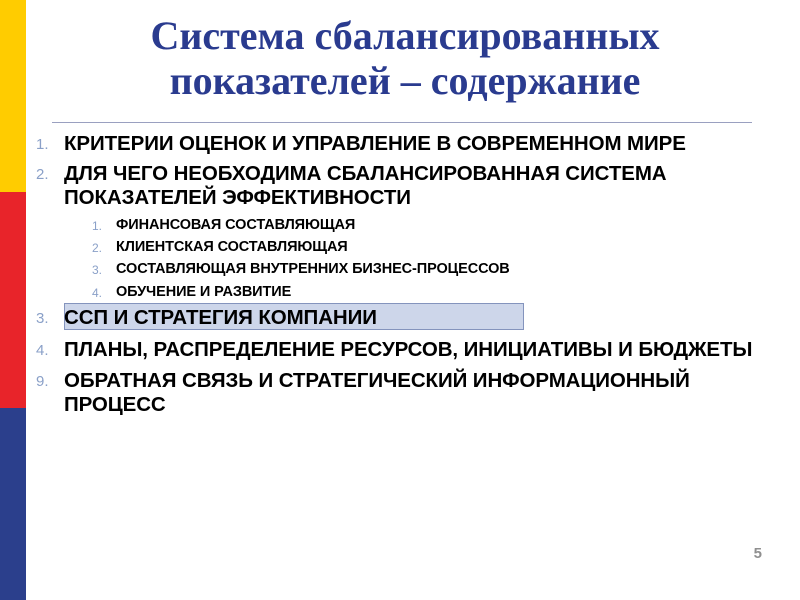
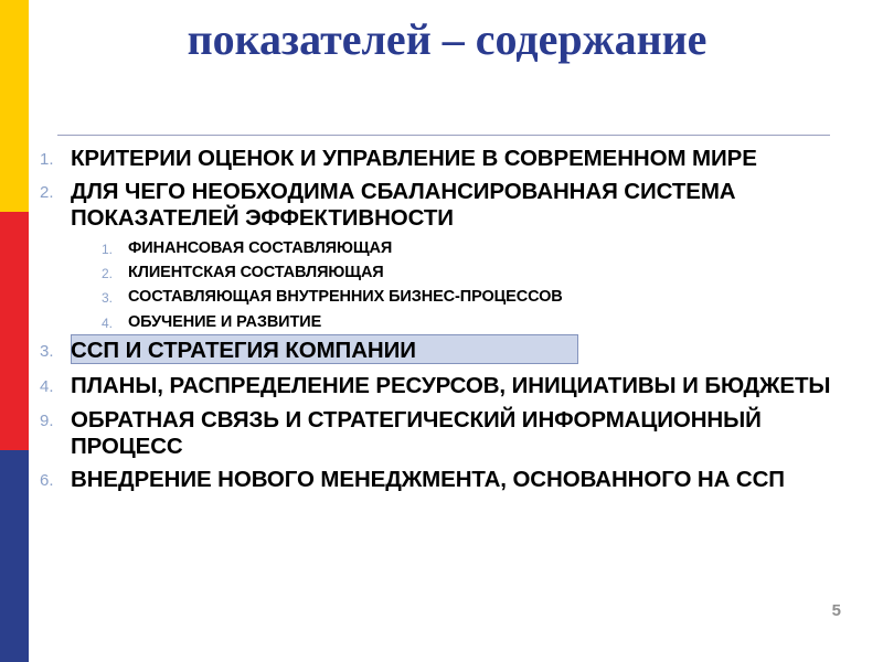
- Система сбалансированных
  показателей – содержание
  1.
  КРИТЕРИИ ОЦЕНОК И УПРАВЛЕНИЕ В СОВРЕМЕННОМ МИРЕ
  2.
  ДЛЯ ЧЕГО НЕОБХОДИМА СБАЛАНСИРОВАННАЯ СИСТЕМА ПОКАЗАТЕЛЕЙ ЭФФЕКТИВНОСТИ
  1.
  ФИНАНСОВАЯ СОСТАВЛЯЮЩАЯ
  2.
  КЛИЕНТСКАЯ СОСТАВЛЯЮЩАЯ
  3.
  СОСТАВЛЯЮЩАЯ ВНУТРЕННИХ БИЗНЕС-ПРОЦЕССОВ
  4.
  ОБУЧЕНИЕ И РАЗВИТИЕ
  3.
  ССП И СТРАТЕГИЯ КОМПАНИИ
  4.
  ПЛАНЫ, РАСПРЕДЕЛЕНИЕ РЕСУРСОВ, ИНИЦИАТИВЫ И БЮДЖЕТЫ
  9.
  ОБРАТНАЯ СВЯЗЬ И СТРАТЕГИЧЕСКИЙ ИНФОРМАЦИОННЫЙ ПРОЦЕСС
+ 6.
+ ВНЕДРЕНИЕ НОВОГО МЕНЕДЖМЕНТА, ОСНОВАННОГО НА ССП
  5
